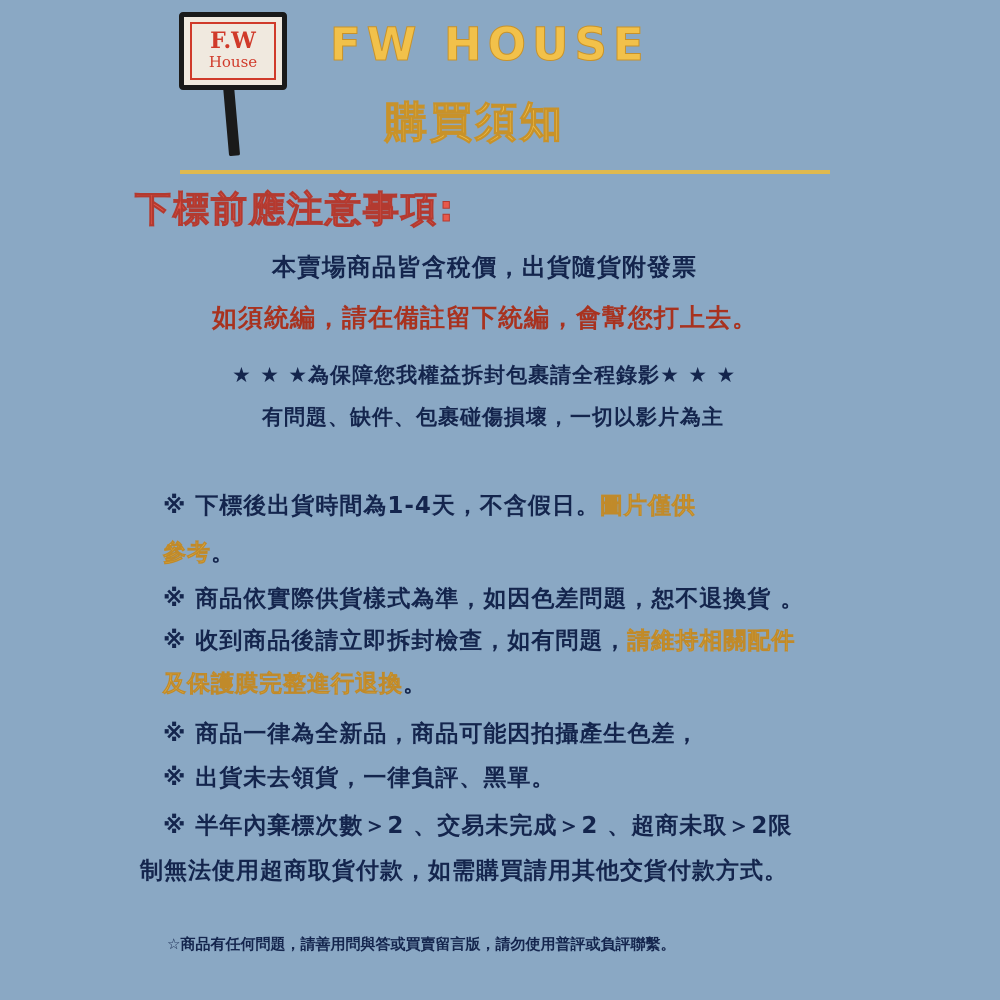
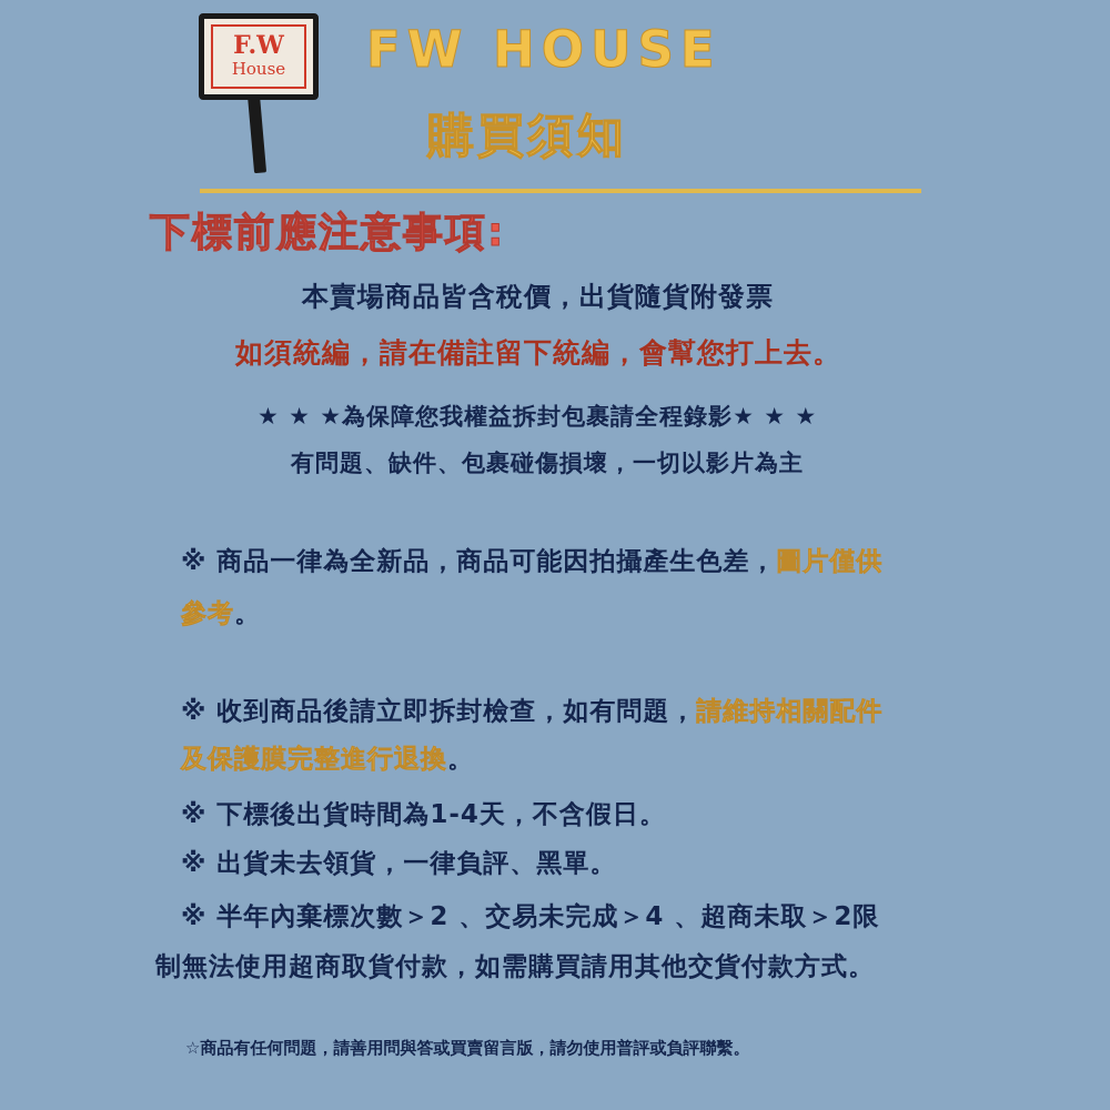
  F.W
  House
  FW HOUSE
  購買須知
  下標前應注意事項:
  本賣場商品皆含稅價，出貨隨貨附發票
  如須統編，請在備註留下統編，會幫您打上去。
  ★ ★ ★為保障您我權益拆封包裹請全程錄影★ ★ ★
  有問題、缺件、包裹碰傷損壞，一切以影片為主
- ※ 下標後出貨時間為1-4天，不含假日。圖片僅供
+ ※ 商品一律為全新品，商品可能因拍攝產生色差，圖片僅供
  參考。
- ※ 商品依實際供貨樣式為準，如因色差問題，恕不退換貨 。
  ※ 收到商品後請立即拆封檢查，如有問題，請維持相關配件
  及保護膜完整進行退換。
- ※ 商品一律為全新品，商品可能因拍攝產生色差，
+ ※ 下標後出貨時間為1-4天，不含假日。
  ※ 出貨未去領貨，一律負評、黑單。
- ※ 半年內棄標次數＞2 、交易未完成＞2 、超商未取＞2限
+ ※ 半年內棄標次數＞2 、交易未完成＞4 、超商未取＞2限
  制無法使用超商取貨付款，如需購買請用其他交貨付款方式。
  ☆商品有任何問題，請善用問與答或買賣留言版，請勿使用普評或負評聯繫。
